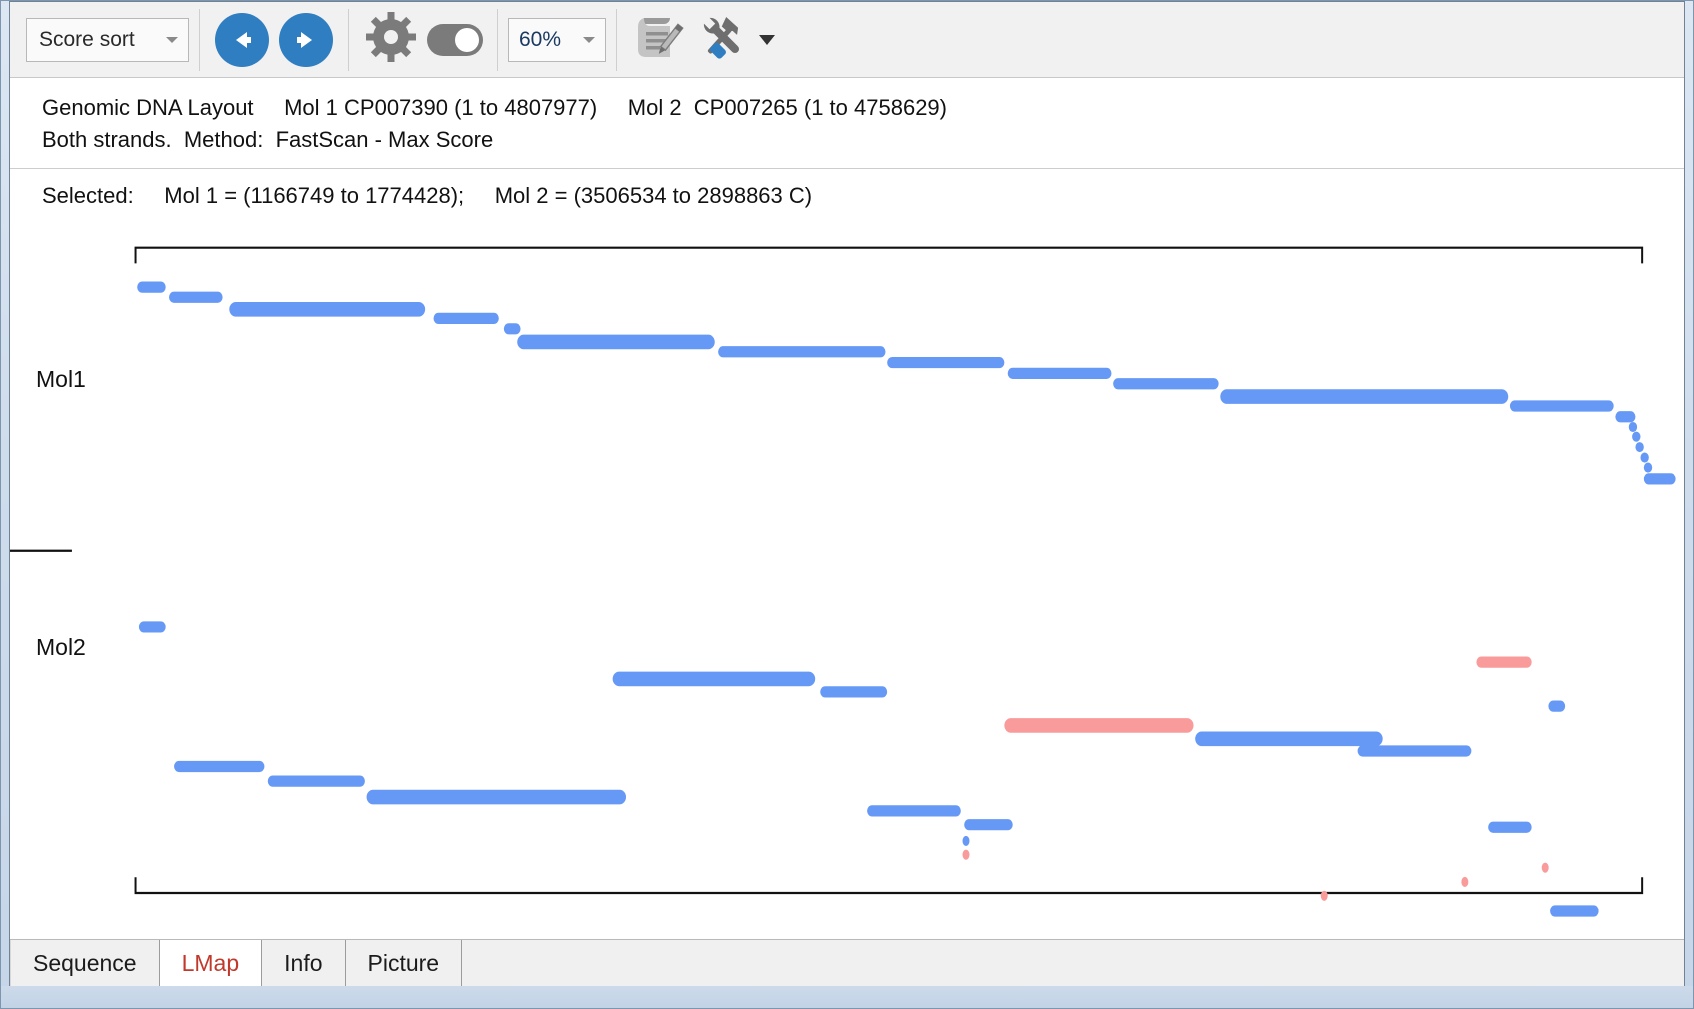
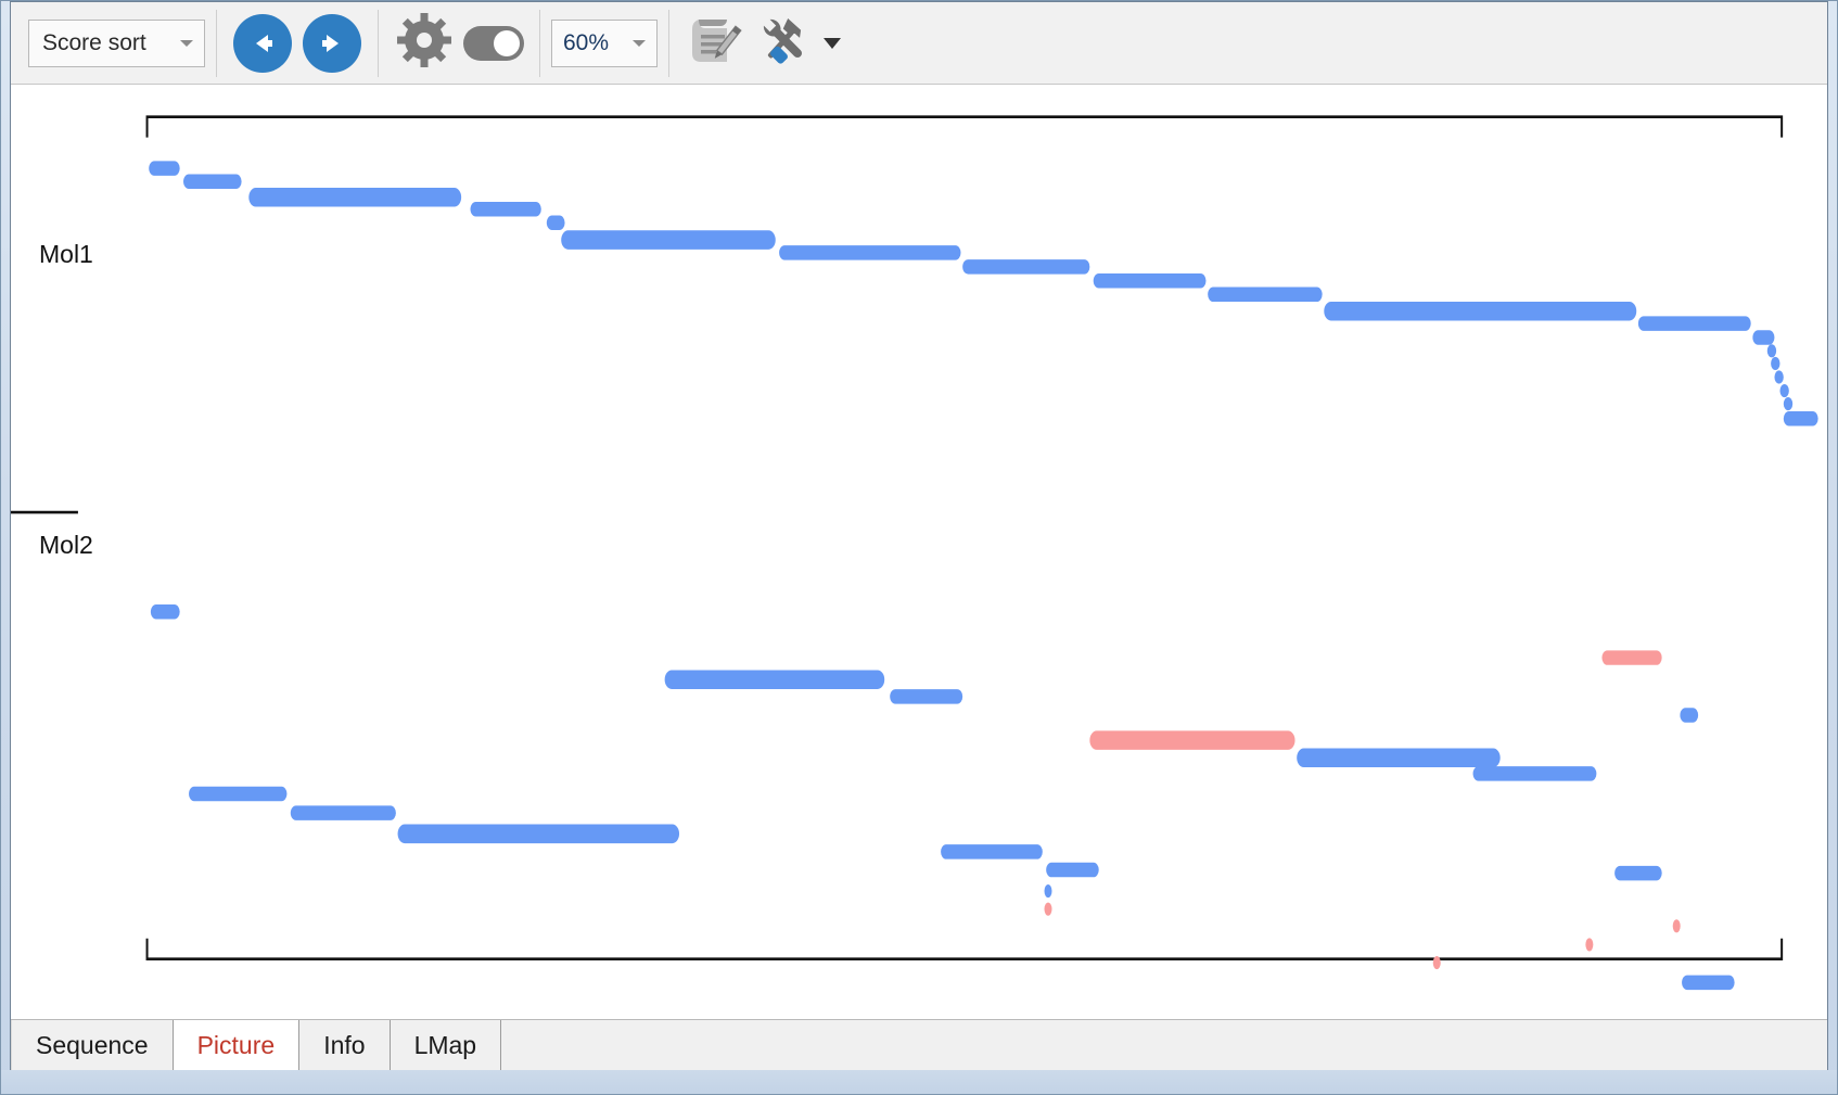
  Score sort
  60%
- Genomic DNA Layout Mol 1 CP007390 (1 to 4807977) Mol 2 CP007265 (1 to 4758629)
- Both strands. Method: FastScan - Max Score
- Selected: Mol 1 = (1166749 to 1774428); Mol 2 = (3506534 to 2898863 C)
  Mol1
  Mol2
  Sequence
- LMap
+ Picture
  Info
- Picture
+ LMap
